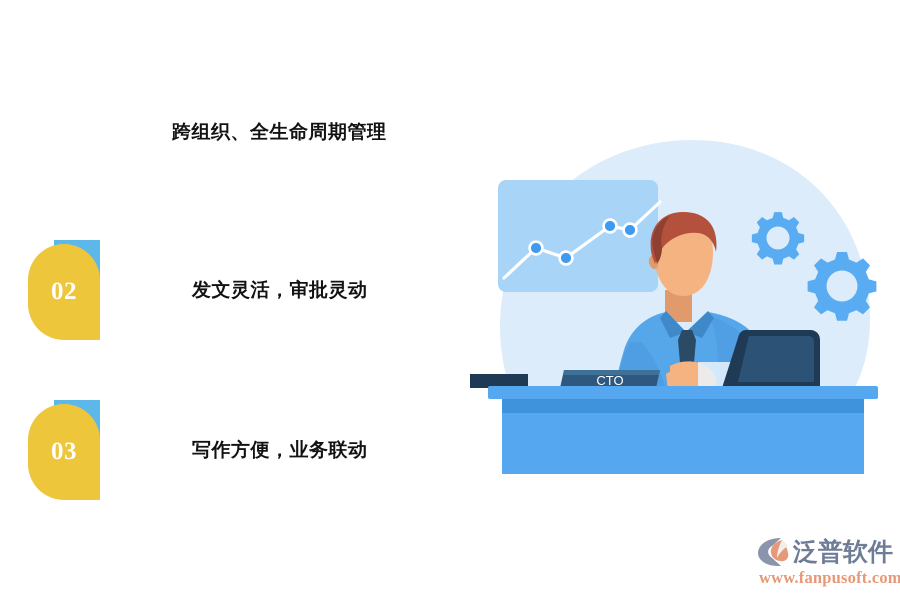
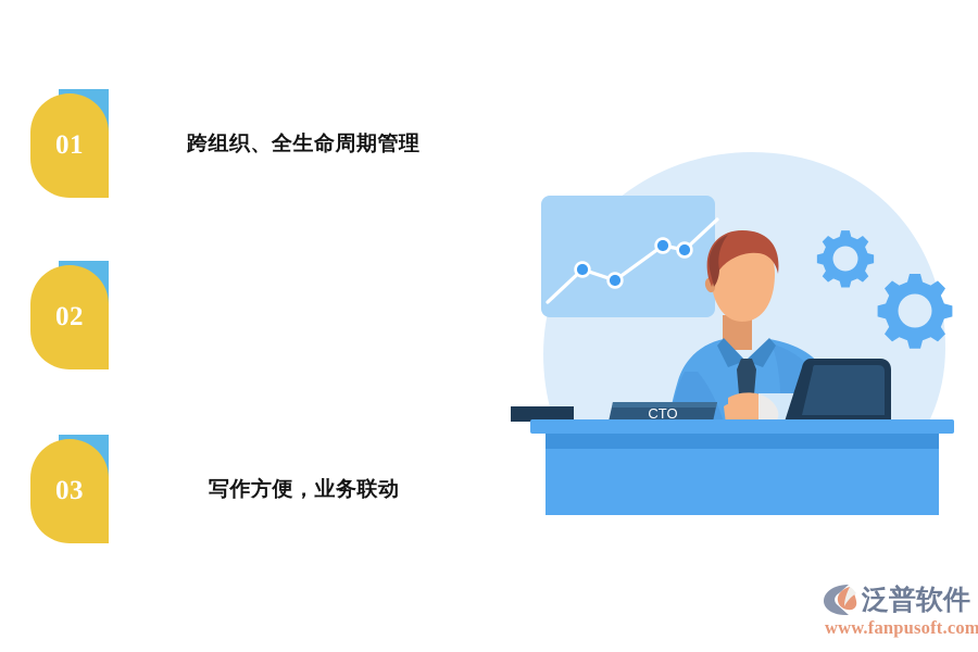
+ 01
  跨组织、全生命周期管理
  02
- 发文灵活，审批灵动
  03
  写作方便，业务联动
  CTO
  泛普软件
  www.fanpusoft.com
